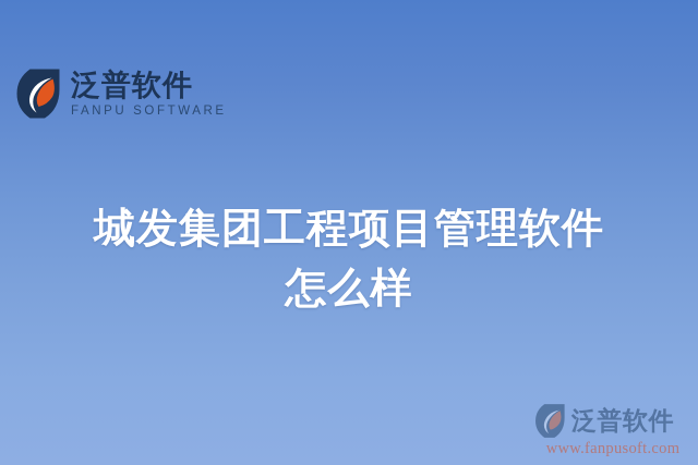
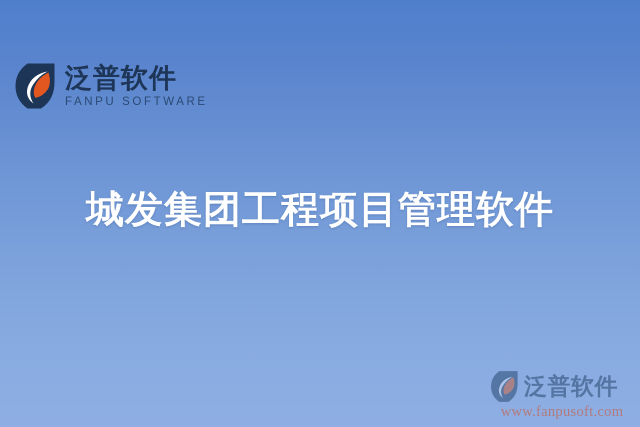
  泛普软件
  FANPU SOFTWARE
  城发集团工程项目管理软件
- 怎么样
  泛普软件
  www.fanpusoft.com
